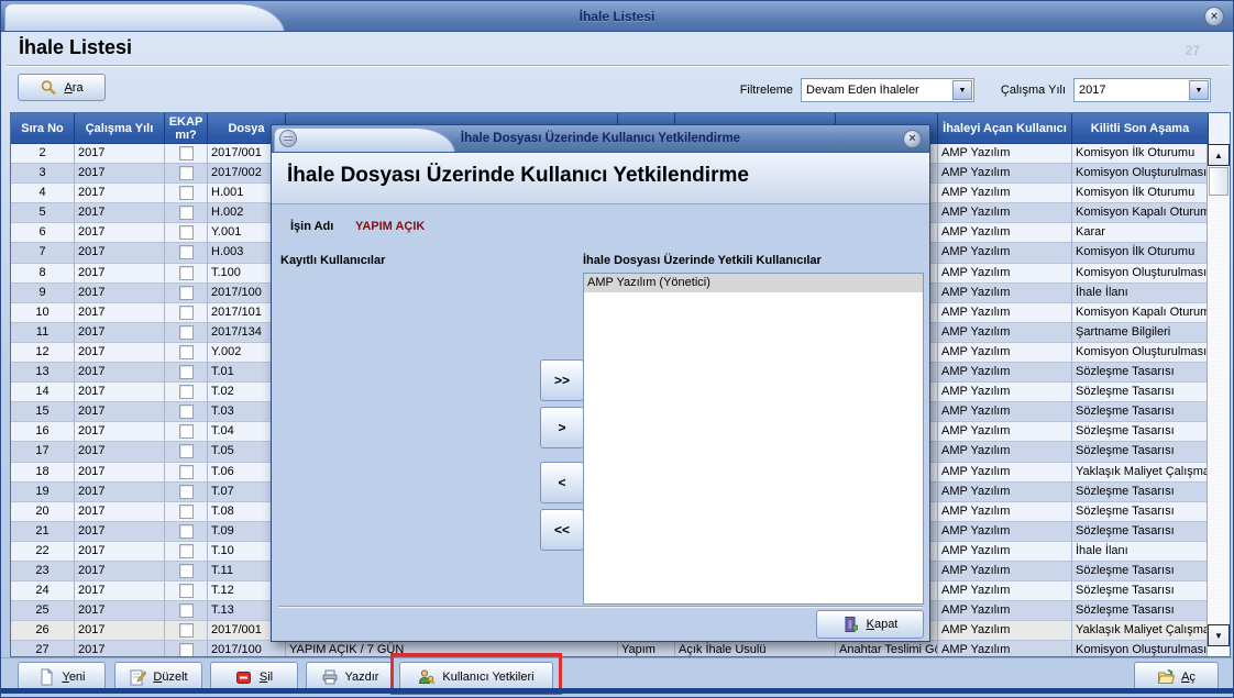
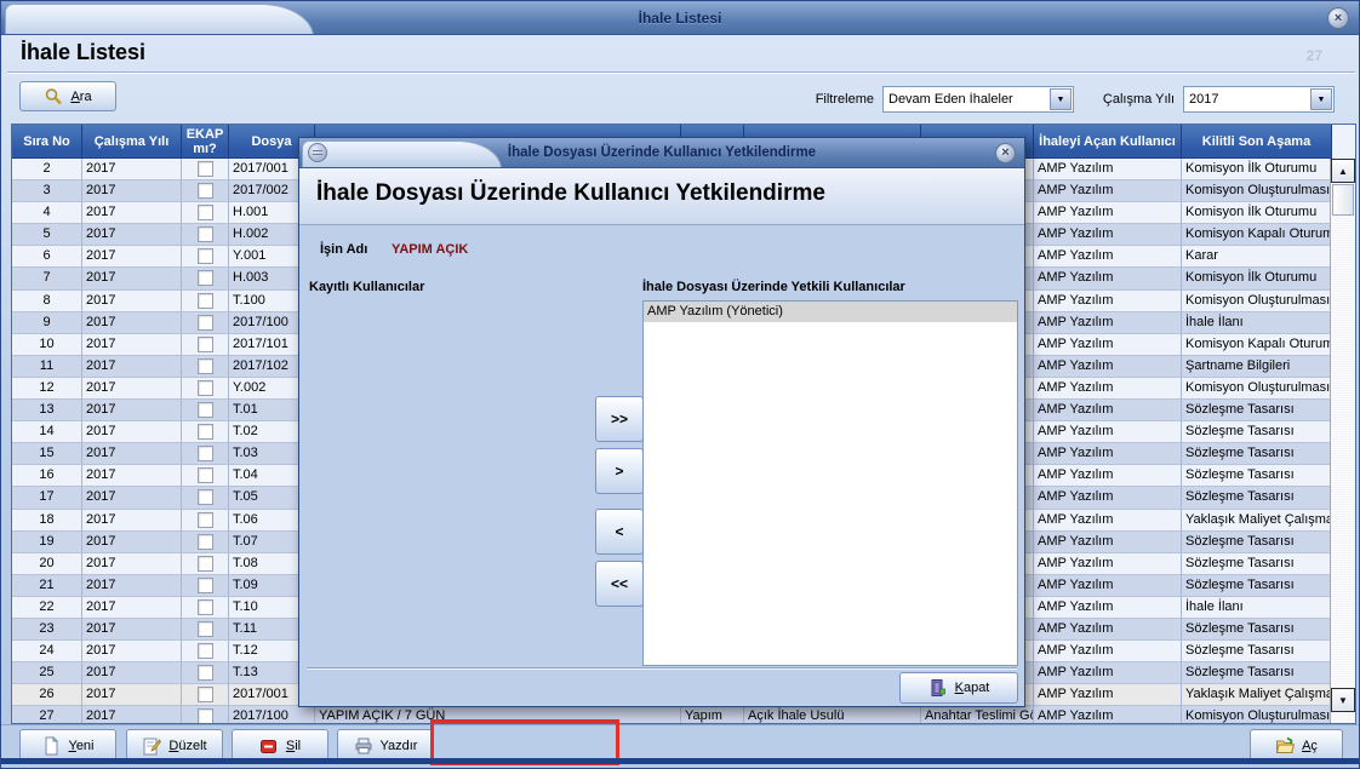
  İhale Listesi
  ×
  İhale Listesi
  27
  Ara
  Filtreleme
  Devam Eden İhaleler
  Çalışma Yılı
  2017
  Sıra No
  Çalışma Yılı
  EKAP mı?
  Dosya
  İhaleyi Açan Kullanıcı
  Kilitli Son Aşama
  2
  2017
  2017/001
  AMP Yazılım
  Komisyon İlk Oturumu
  3
  2017
  2017/002
  AMP Yazılım
  Komisyon Oluşturulması
  4
  2017
  H.001
  AMP Yazılım
  Komisyon İlk Oturumu
  5
  2017
  H.002
  AMP Yazılım
  Komisyon Kapalı Oturum
  6
  2017
  Y.001
  AMP Yazılım
  Karar
  7
  2017
  H.003
  AMP Yazılım
  Komisyon İlk Oturumu
  8
  2017
  T.100
  AMP Yazılım
  Komisyon Oluşturulması
  9
  2017
  2017/100
  AMP Yazılım
  İhale İlanı
  10
  2017
  2017/101
  AMP Yazılım
  Komisyon Kapalı Oturum
  11
  2017
- 2017/134
+ 2017/102
  AMP Yazılım
  Şartname Bilgileri
  12
  2017
  Y.002
  AMP Yazılım
  Komisyon Oluşturulması
  13
  2017
  T.01
  AMP Yazılım
  Sözleşme Tasarısı
  14
  2017
  T.02
  AMP Yazılım
  Sözleşme Tasarısı
  15
  2017
  T.03
  AMP Yazılım
  Sözleşme Tasarısı
  16
  2017
  T.04
  AMP Yazılım
  Sözleşme Tasarısı
  17
  2017
  T.05
  AMP Yazılım
  Sözleşme Tasarısı
  18
  2017
  T.06
  AMP Yazılım
  Yaklaşık Maliyet Çalışm
  19
  2017
  T.07
  AMP Yazılım
  Sözleşme Tasarısı
  20
  2017
  T.08
  AMP Yazılım
  Sözleşme Tasarısı
  21
  2017
  T.09
  AMP Yazılım
  Sözleşme Tasarısı
  22
  2017
  T.10
  AMP Yazılım
  İhale İlanı
  23
  2017
  T.11
  AMP Yazılım
  Sözleşme Tasarısı
  24
  2017
  T.12
  AMP Yazılım
  Sözleşme Tasarısı
  25
  2017
  T.13
  AMP Yazılım
  Sözleşme Tasarısı
  26
  2017
  2017/001
  AMP Yazılım
  Yaklaşık Maliyet Çalışm
  27
  2017
  2017/100
  YAPIM AÇIK / 7 GÜN
  Yapım
  Açık İhale Usulü
  Anahtar Teslimi Gö
  AMP Yazılım
  Komisyon Oluşturulması
  ▲
  ▼
  Yeni
  Düzelt
  Sil
  Yazdır
- Kullanıcı Yetkileri
  Aç
  İhale Dosyası Üzerinde Kullanıcı Yetkilendirme
  ×
  İhale Dosyası Üzerinde Kullanıcı Yetkilendirme
  İşin Adı
  YAPIM AÇIK
  Kayıtlı Kullanıcılar
  İhale Dosyası Üzerinde Yetkili Kullanıcılar
  AMP Yazılım (Yönetici)
  >>
  >
  <
  <<
  Kapat
